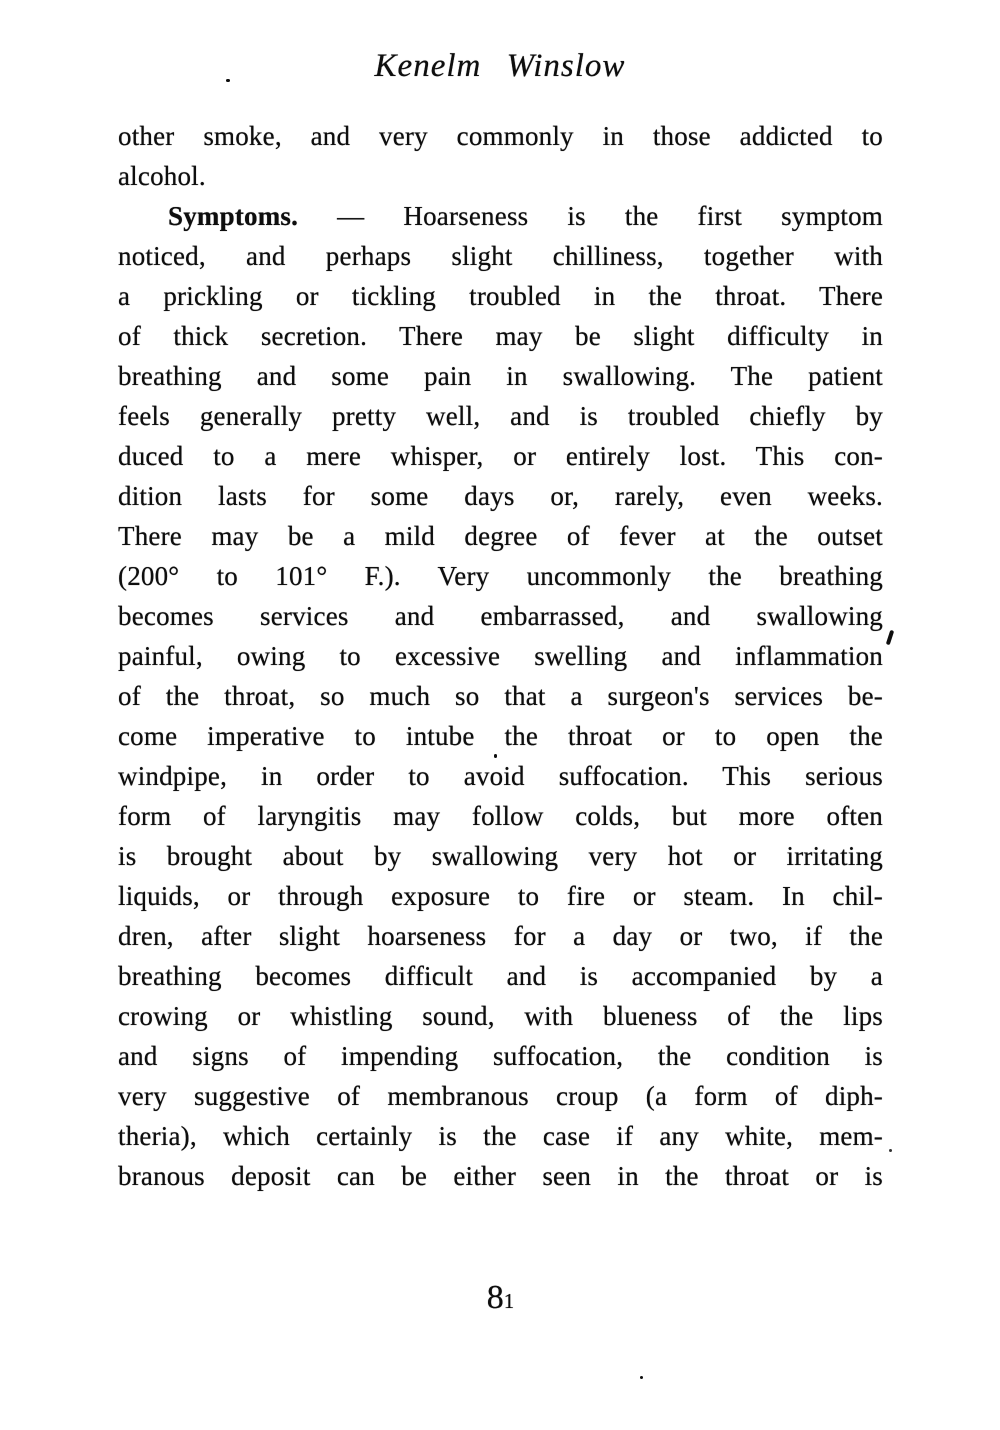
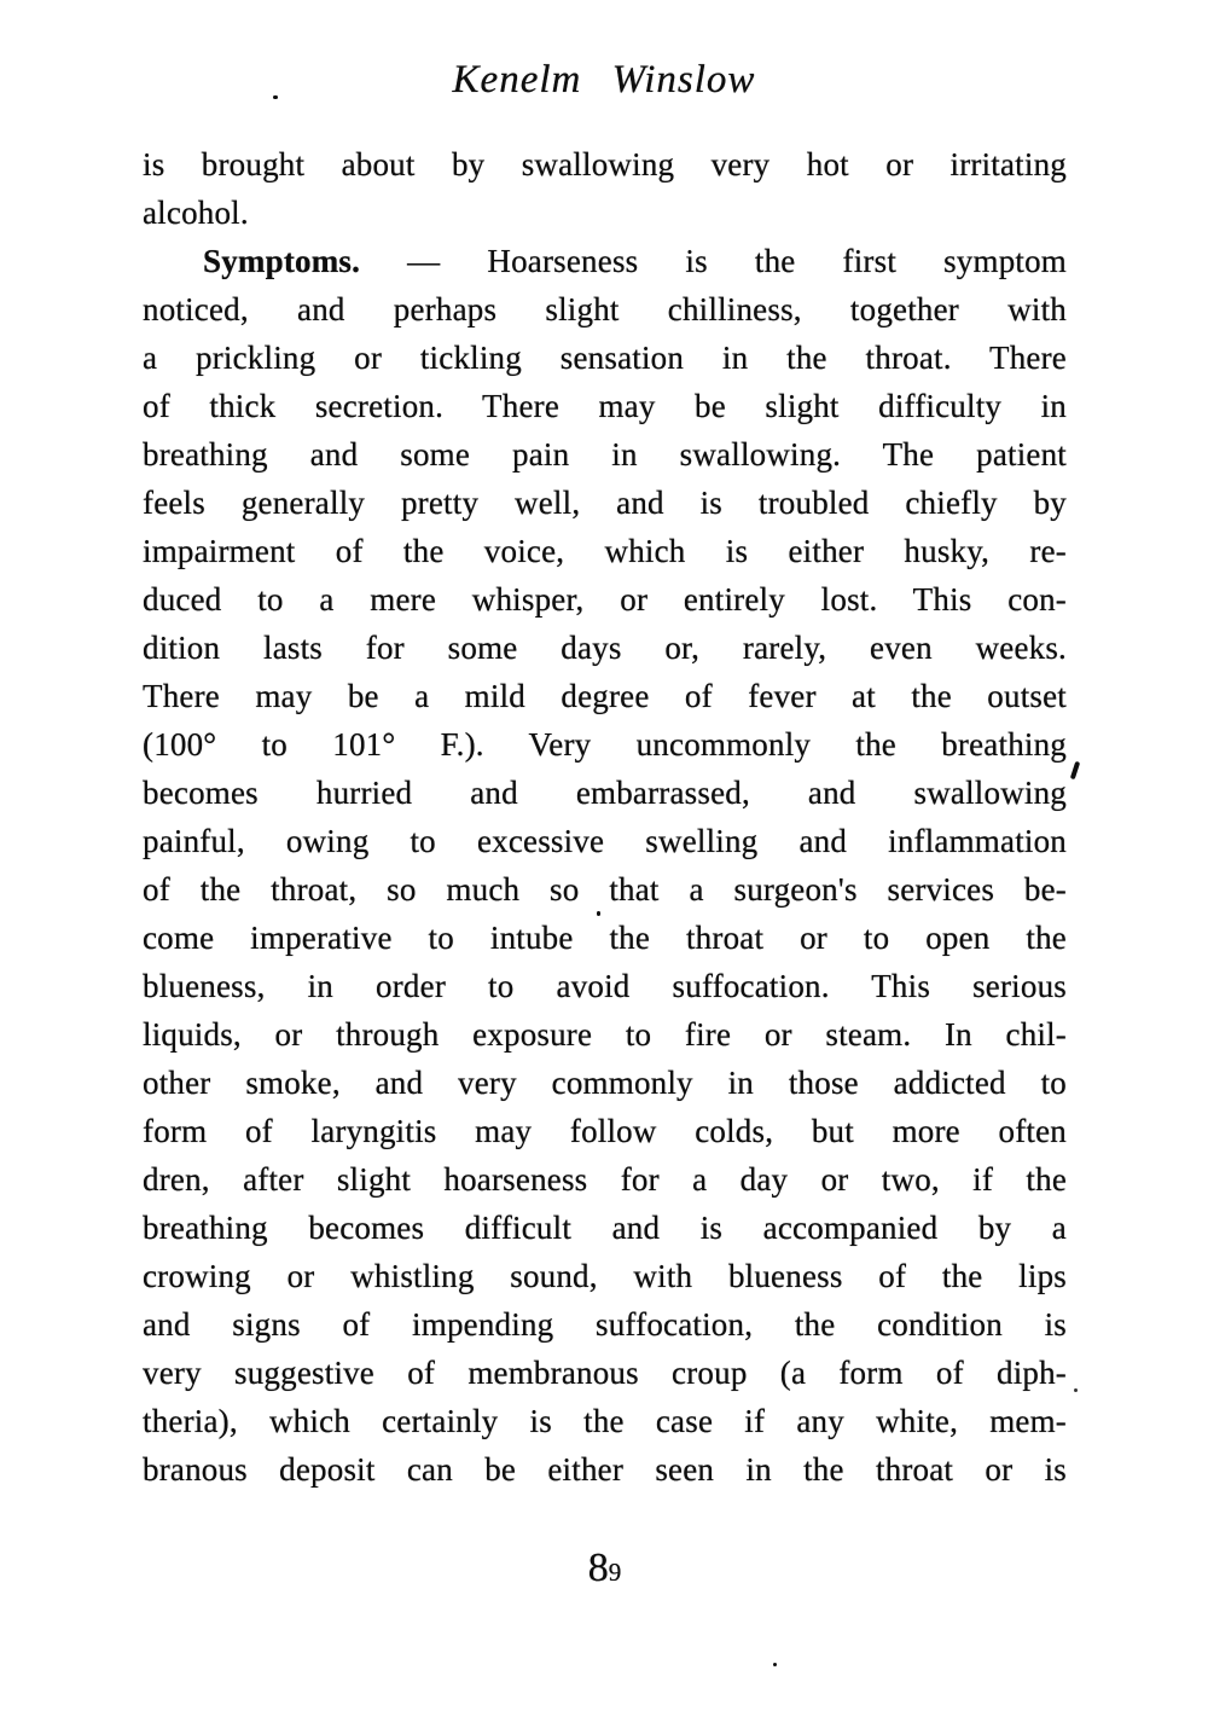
  Kenelm Winslow
- other smoke, and very commonly in those addicted to
+ is brought about by swallowing very hot or irritating
  alcohol.
  Symptoms. — Hoarseness is the first symptom
  noticed, and perhaps slight chilliness, together with
- a prickling or tickling troubled in the throat. There
+ a prickling or tickling sensation in the throat. There
  of thick secretion. There may be slight difficulty in
  breathing and some pain in swallowing. The patient
  feels generally pretty well, and is troubled chiefly by
+ impairment of the voice, which is either husky, re-
  duced to a mere whisper, or entirely lost. This con-
  dition lasts for some days or, rarely, even weeks.
  There may be a mild degree of fever at the outset
- (200° to 101° F.). Very uncommonly the breathing
+ (100° to 101° F.). Very uncommonly the breathing
- becomes services and embarrassed, and swallowing
+ becomes hurried and embarrassed, and swallowing
  painful, owing to excessive swelling and inflammation
  of the throat, so much so that a surgeon's services be-
  come imperative to intube the throat or to open the
- windpipe, in order to avoid suffocation. This serious
+ blueness, in order to avoid suffocation. This serious
- form of laryngitis may follow colds, but more often
+ liquids, or through exposure to fire or steam. In chil-
- is brought about by swallowing very hot or irritating
+ other smoke, and very commonly in those addicted to
- liquids, or through exposure to fire or steam. In chil-
+ form of laryngitis may follow colds, but more often
  dren, after slight hoarseness for a day or two, if the
  breathing becomes difficult and is accompanied by a
  crowing or whistling sound, with blueness of the lips
  and signs of impending suffocation, the condition is
  very suggestive of membranous croup (a form of diph-
  theria), which certainly is the case if any white, mem-
  branous deposit can be either seen in the throat or is
- 81
+ 89
